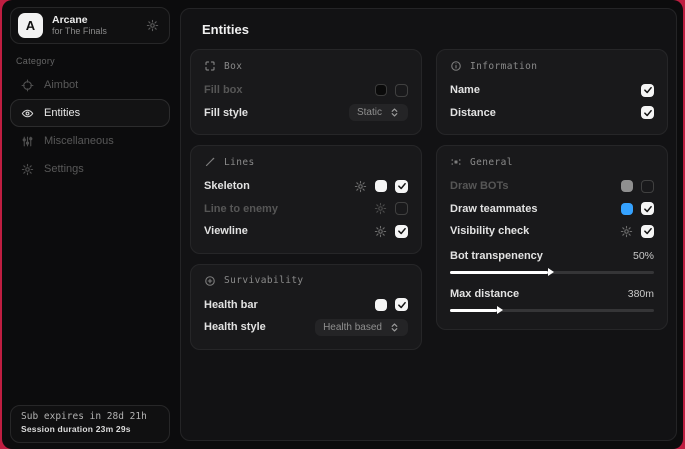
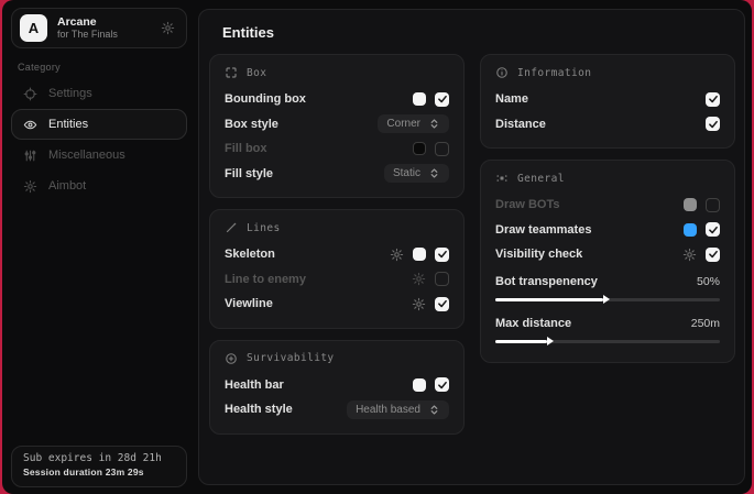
  A
  Arcane
  for The Finals
  Category
- Aimbot
+ Settings
  Entities
  Miscellaneous
- Settings
+ Aimbot
  Sub expires in 28d 21h
  Session duration 23m 29s
  Entities
  Box
+ Bounding box
+ Box style
+ Corner
  Fill box
  Fill style
  Static
  Lines
  Skeleton
  Line to enemy
  Viewline
  Survivability
  Health bar
  Health style
  Health based
  Information
  Name
  Distance
  General
  Draw BOTs
  Draw teammates
  Visibility check
  Bot transpenency
  50%
  Max distance
- 380m
+ 250m
